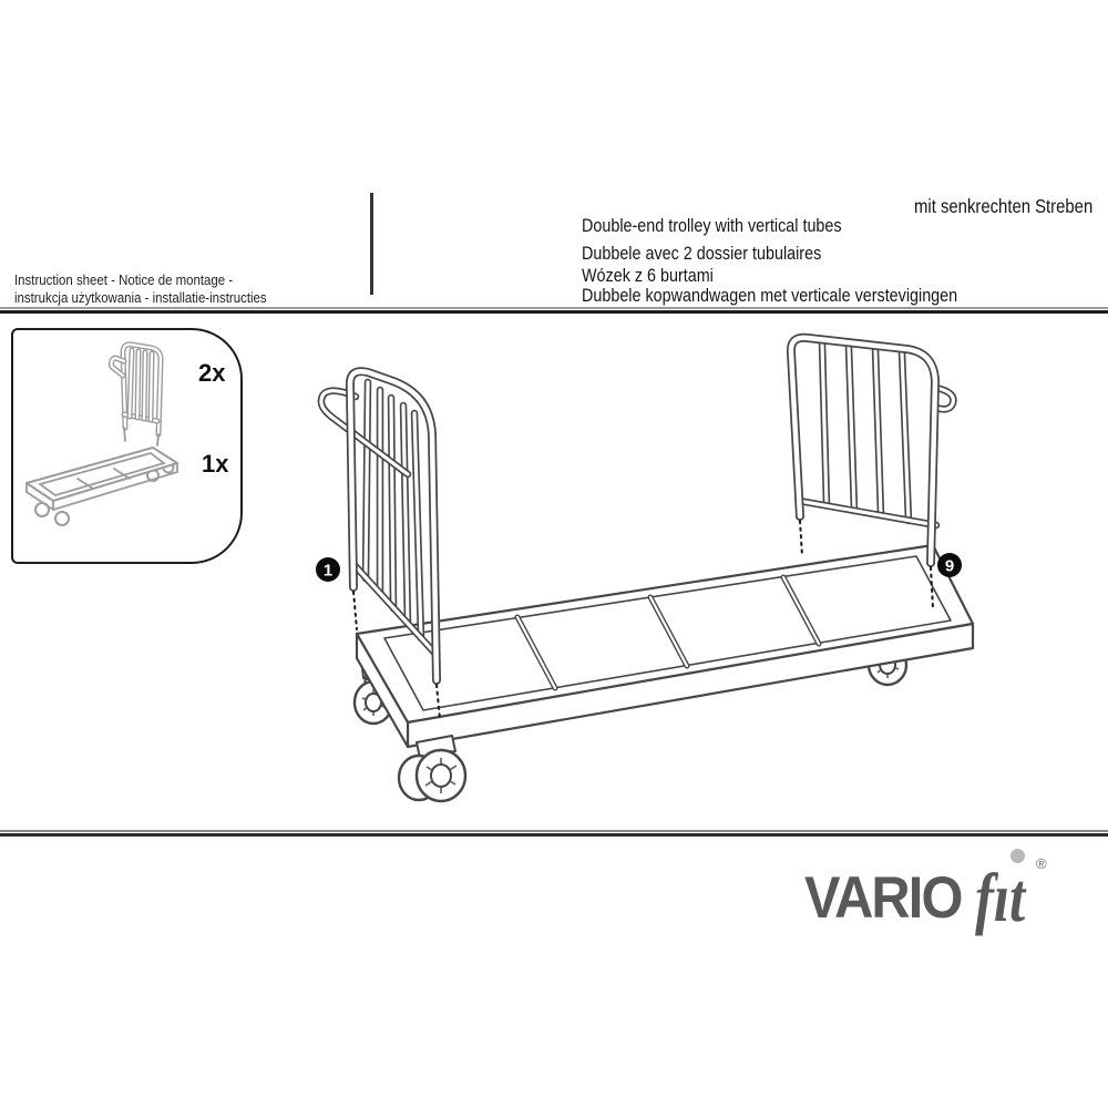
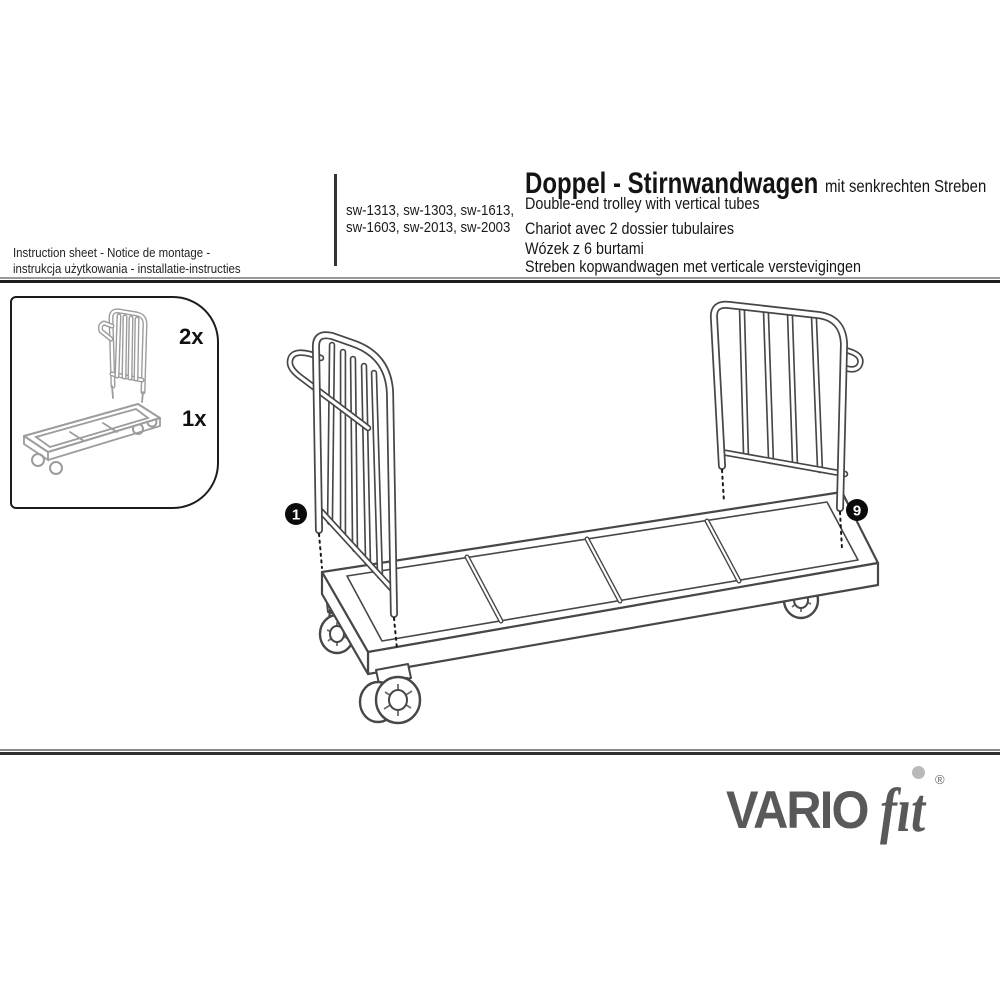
  Instruction sheet - Notice de montage -
  instrukcja użytkowania - installatie-instructies
+ sw-1313, sw-1303, sw-1613,
+ sw-1603, sw-2013, sw-2003
+ Doppel - Stirnwandwagen
  mit senkrechten Streben
  Double-end trolley with vertical tubes
- Dubbele avec 2 dossier tubulaires
+ Chariot avec 2 dossier tubulaires
  Wózek z 6 burtami
- Dubbele kopwandwagen met verticale verstevigingen
+ Streben kopwandwagen met verticale verstevigingen
  2x
  1x
  VARIO fıt ®
  1
  9
